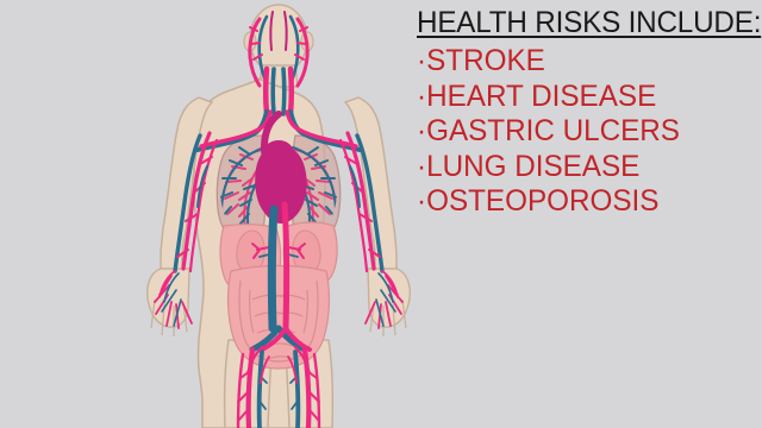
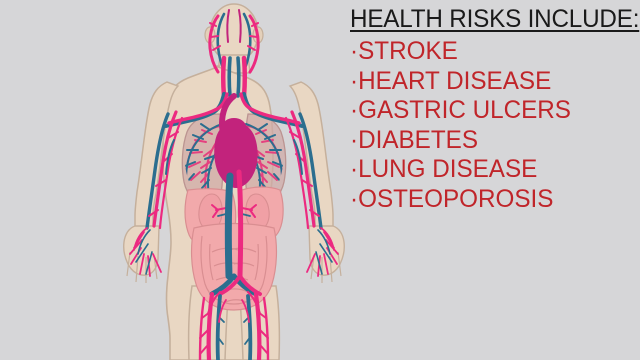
  HEALTH RISKS INCLUDE:
  ·STROKE
  ·HEART DISEASE
  ·GASTRIC ULCERS
+ ·DIABETES
  ·LUNG DISEASE
  ·OSTEOPOROSIS
